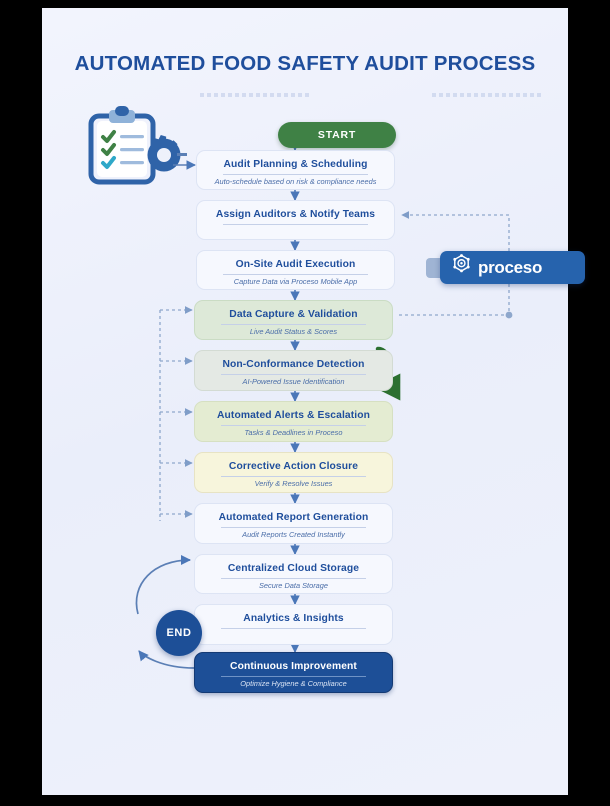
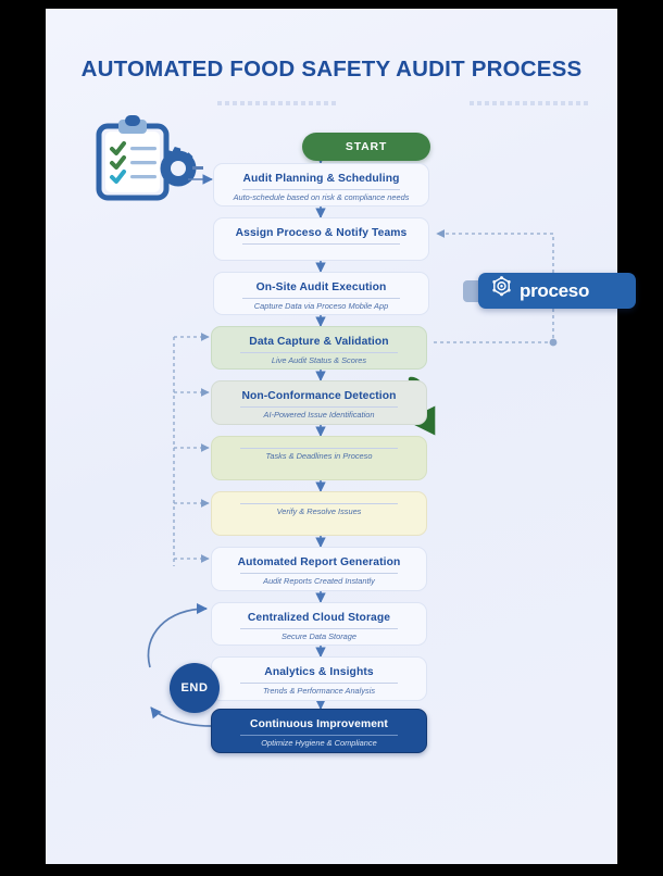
  AUTOMATED FOOD SAFETY AUDIT PROCESS
  START
  proceso
  Audit Planning & Scheduling
  Auto-schedule based on risk & compliance needs
- Assign Auditors & Notify Teams
+ Assign Proceso & Notify Teams
  On-Site Audit Execution
  Capture Data via Proceso Mobile App
  Data Capture & Validation
  Live Audit Status & Scores
  Non-Conformance Detection
  AI-Powered Issue Identification
- Automated Alerts & Escalation
  Tasks & Deadlines in Proceso
- Corrective Action Closure
  Verify & Resolve Issues
  Automated Report Generation
  Audit Reports Created Instantly
  Centralized Cloud Storage
  Secure Data Storage
  Analytics & Insights
+ Trends & Performance Analysis
  Continuous Improvement
  Optimize Hygiene & Compliance
  END
